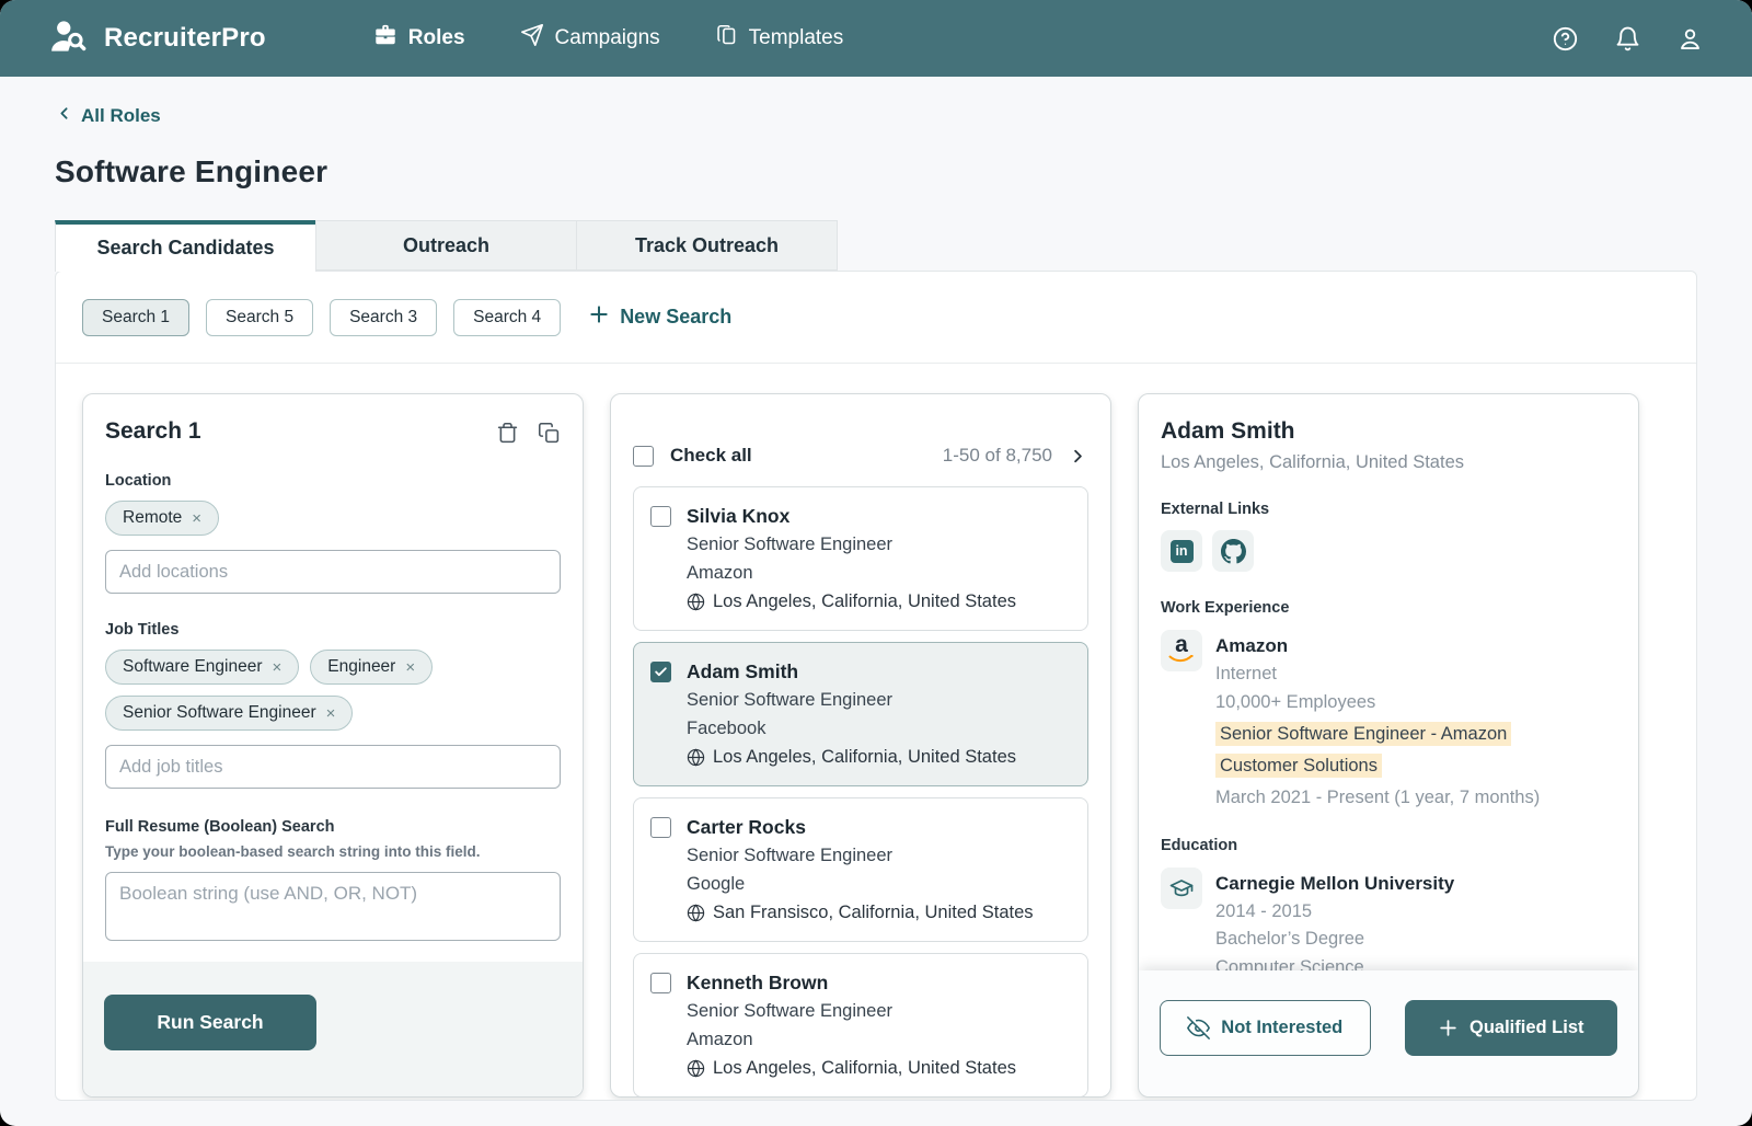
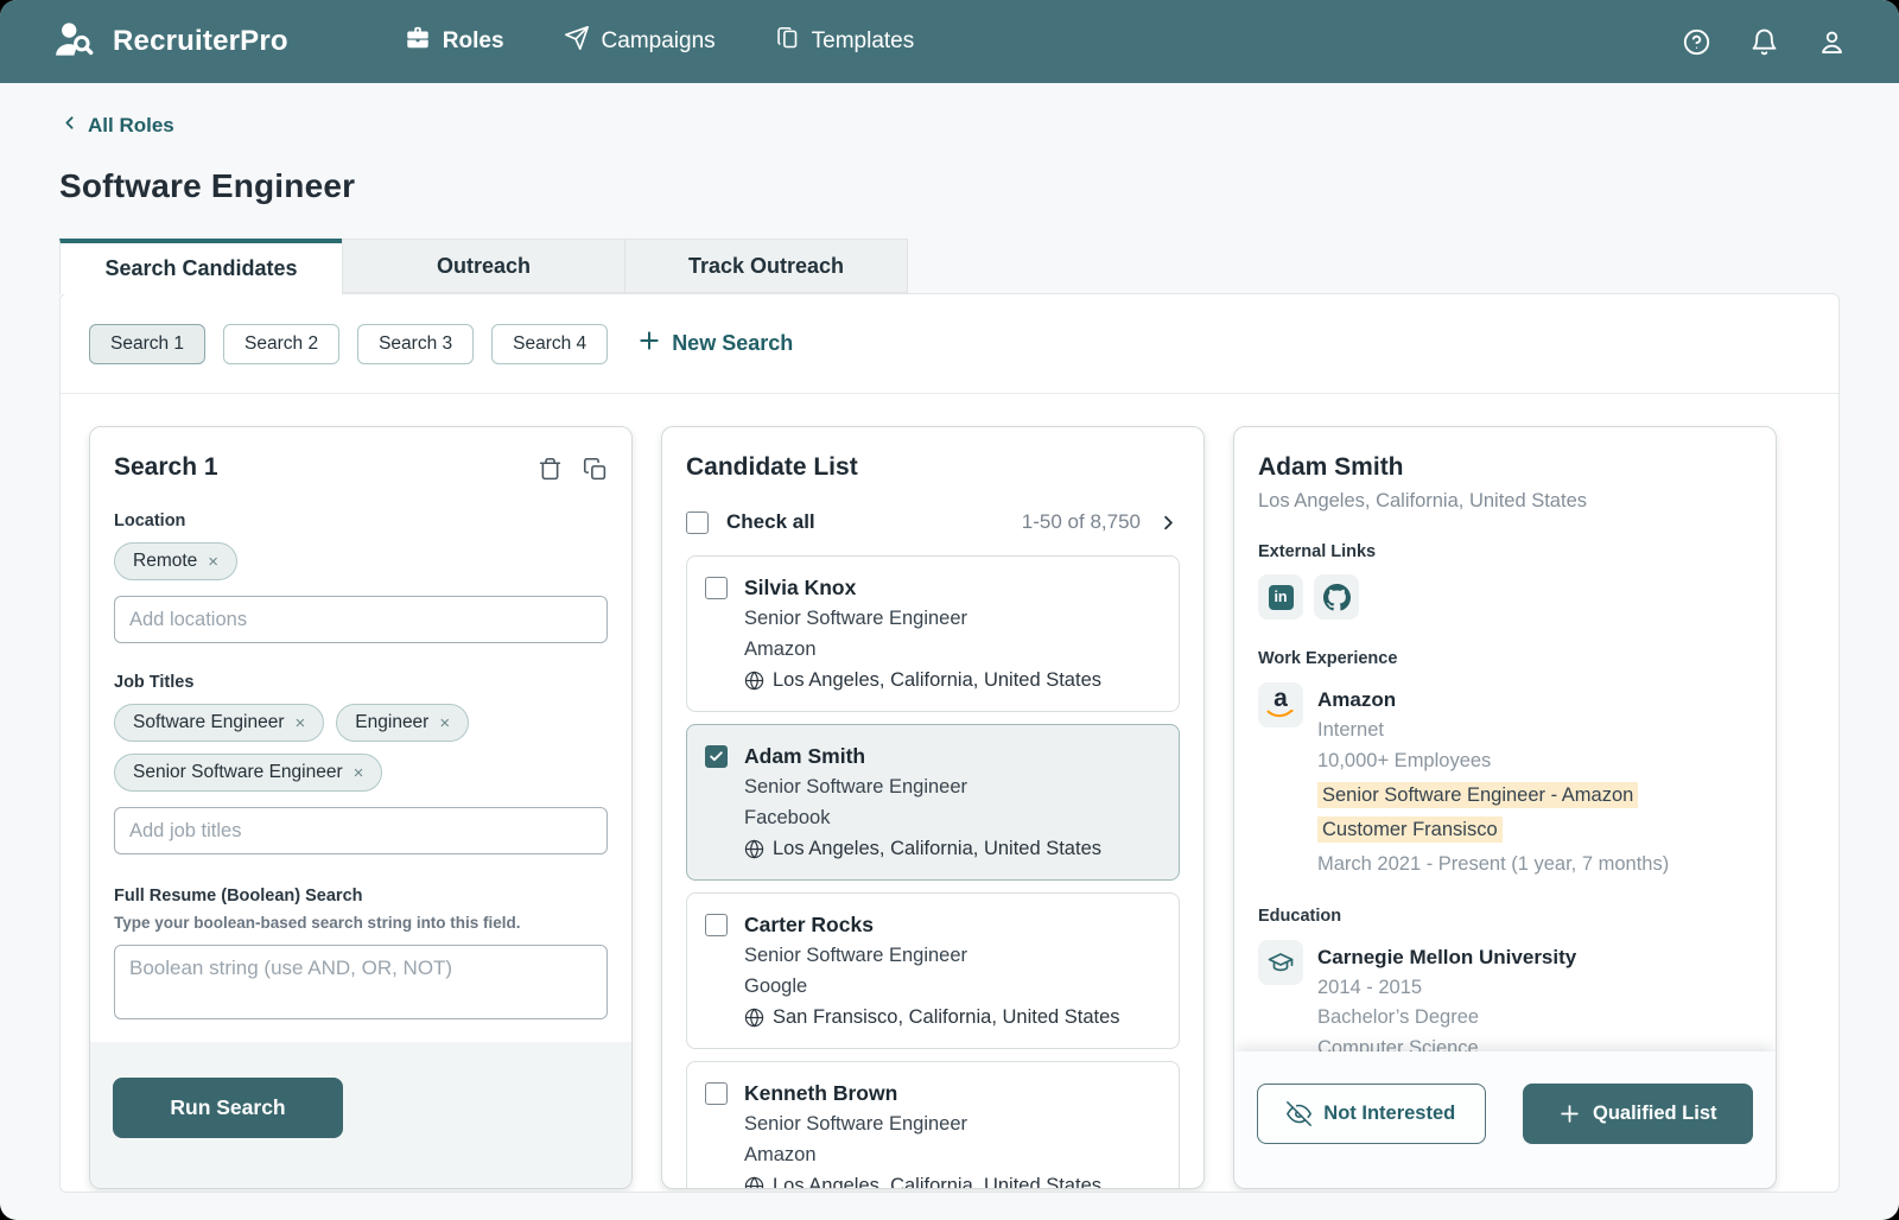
  RecruiterPro
  Roles
  Campaigns
  Templates
  All Roles
  Software Engineer
  Search Candidates
  Outreach
  Track Outreach
  Search 1
- Search 5
+ Search 2
  Search 3
  Search 4
  New Search
  Search 1
  Location
  Remote
  ×
  Add locations
  Job Titles
  Software Engineer
  ×
  Engineer
  ×
  Senior Software Engineer
  ×
  Add job titles
  Full Resume (Boolean) Search
  Type your boolean-based search string into this field.
  Boolean string (use AND, OR, NOT)
  Run Search
+ Candidate List
  Check all
  1-50 of 8,750
  Silvia Knox
  Senior Software Engineer
  Amazon
  Los Angeles, California, United States
  Adam Smith
  Senior Software Engineer
  Facebook
  Los Angeles, California, United States
  Carter Rocks
  Senior Software Engineer
  Google
  San Fransisco, California, United States
  Kenneth Brown
  Senior Software Engineer
  Amazon
  Los Angeles, California, United States
  Adam Smith
  Los Angeles, California, United States
  External Links
  in
  Work Experience
  a
  Amazon
  Internet
  10,000+ Employees
- Senior Software Engineer - Amazon Customer Solutions
+ Senior Software Engineer - Amazon Customer Fransisco
  March 2021 - Present (1 year, 7 months)
  Education
  Carnegie Mellon University
  2014 - 2015
  Bachelor’s Degree
  Computer Science
  Not Interested
  Qualified List
